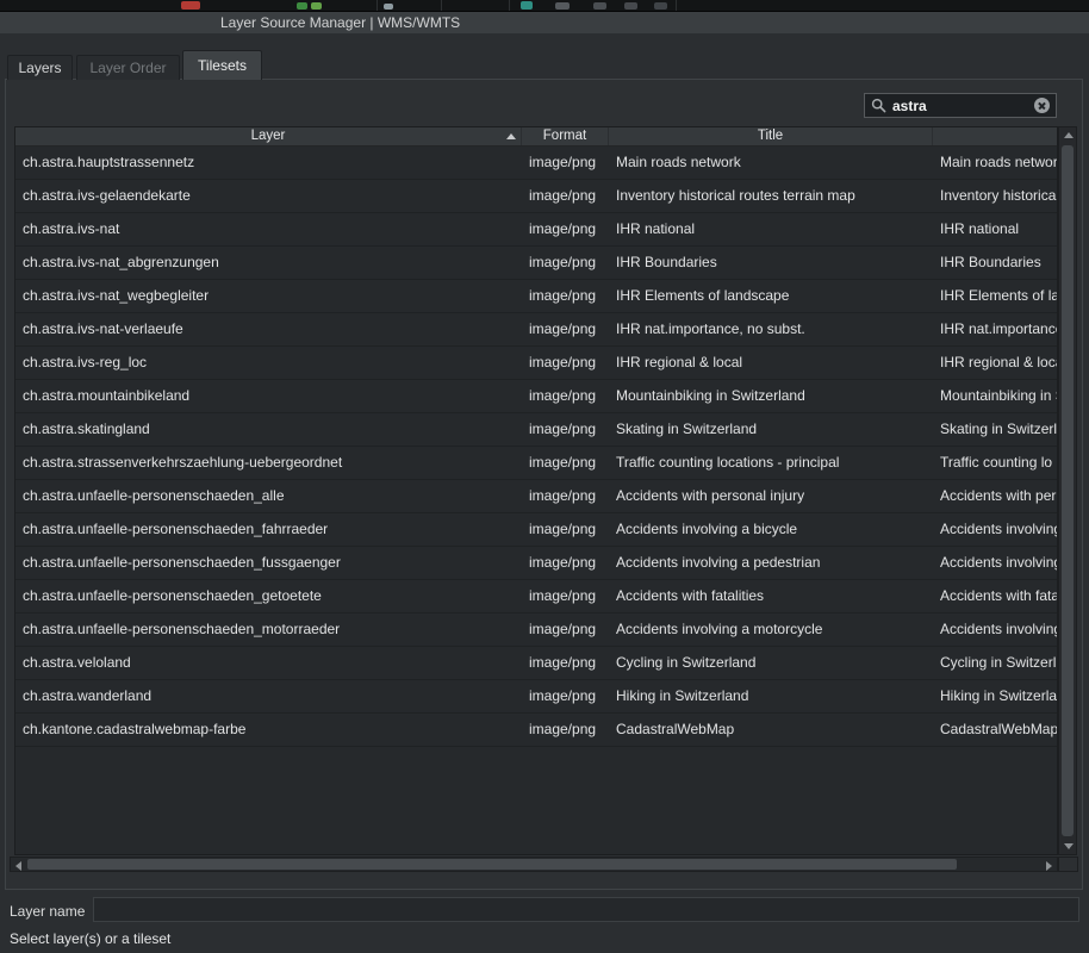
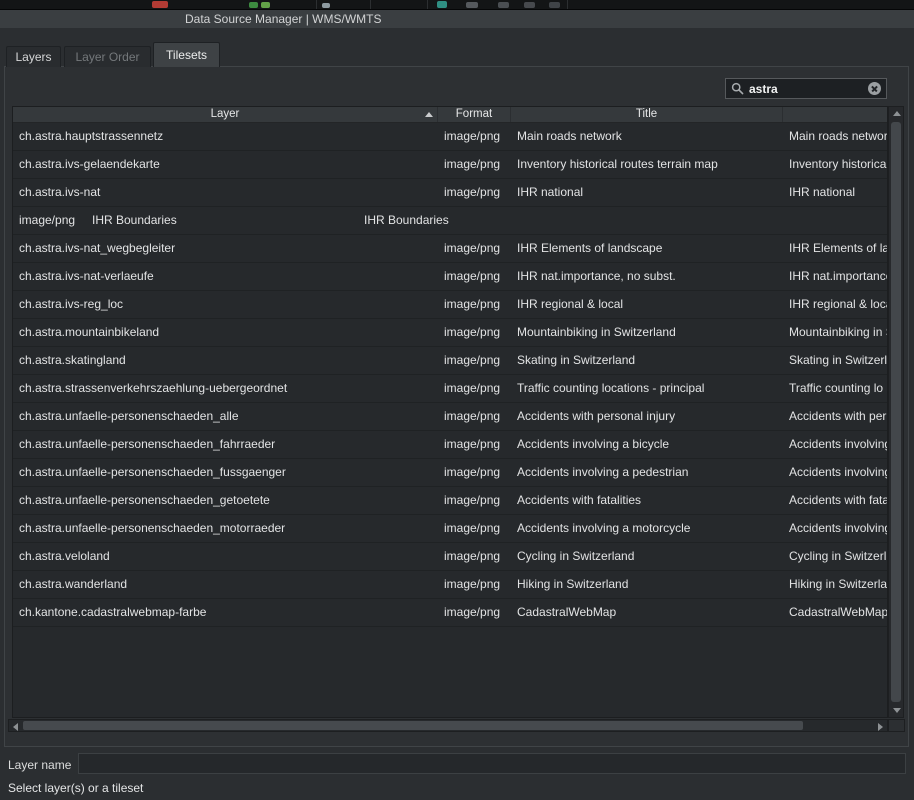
- Layer Source Manager | WMS/WMTS
+ Data Source Manager | WMS/WMTS
  Layers
  Layer Order
  Tilesets
  astra
  Layer
  Format
  Title
  ch.astra.hauptstrassennetz
  image/png
  Main roads network
  Main roads networ
  ch.astra.ivs-gelaendekarte
  image/png
  Inventory historical routes terrain map
  Inventory historica
  ch.astra.ivs-nat
  image/png
  IHR national
  IHR national
- ch.astra.ivs-nat_abgrenzungen
  image/png
  IHR Boundaries
  IHR Boundaries
  ch.astra.ivs-nat_wegbegleiter
  image/png
  IHR Elements of landscape
  IHR Elements of la
  ch.astra.ivs-nat-verlaeufe
  image/png
  IHR nat.importance, no subst.
  IHR nat.importanc
  ch.astra.ivs-reg_loc
  image/png
  IHR regional & local
  IHR regional & loc
  ch.astra.mountainbikeland
  image/png
  Mountainbiking in Switzerland
  Mountainbiking in
  ch.astra.skatingland
  image/png
  Skating in Switzerland
  Skating in Switzerl
  ch.astra.strassenverkehrszaehlung-uebergeordnet
  image/png
  Traffic counting locations - principal
  Traffic counting lo
  ch.astra.unfaelle-personenschaeden_alle
  image/png
  Accidents with personal injury
  Accidents with per
  ch.astra.unfaelle-personenschaeden_fahrraeder
  image/png
  Accidents involving a bicycle
  Accidents involvin
  ch.astra.unfaelle-personenschaeden_fussgaenger
  image/png
  Accidents involving a pedestrian
  Accidents involvin
  ch.astra.unfaelle-personenschaeden_getoetete
  image/png
  Accidents with fatalities
  Accidents with fata
  ch.astra.unfaelle-personenschaeden_motorraeder
  image/png
  Accidents involving a motorcycle
  Accidents involvin
  ch.astra.veloland
  image/png
  Cycling in Switzerland
  Cycling in Switzerl
  ch.astra.wanderland
  image/png
  Hiking in Switzerland
  Hiking in Switzerla
  ch.kantone.cadastralwebmap-farbe
  image/png
  CadastralWebMap
  CadastralWebMap
  Layer name
  Select layer(s) or a tileset
